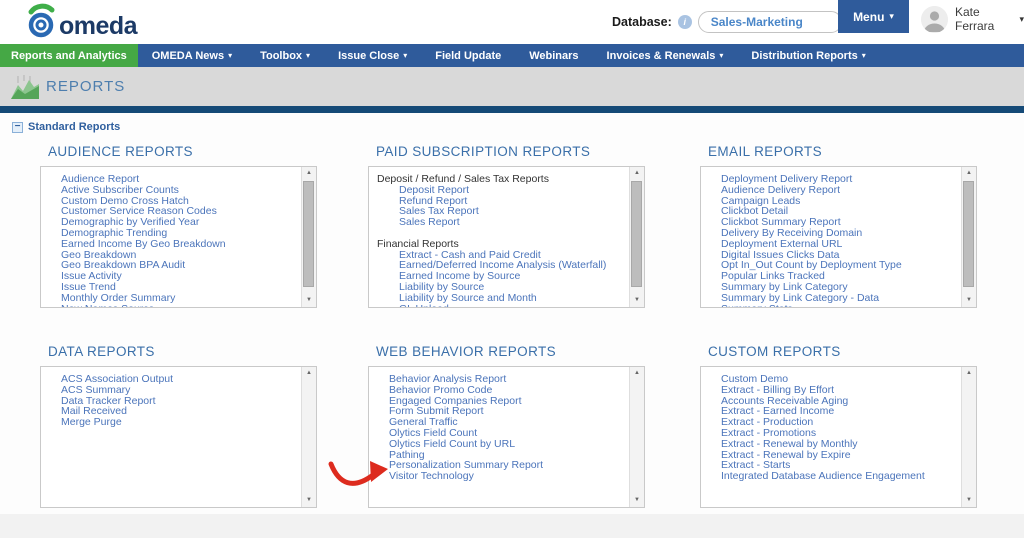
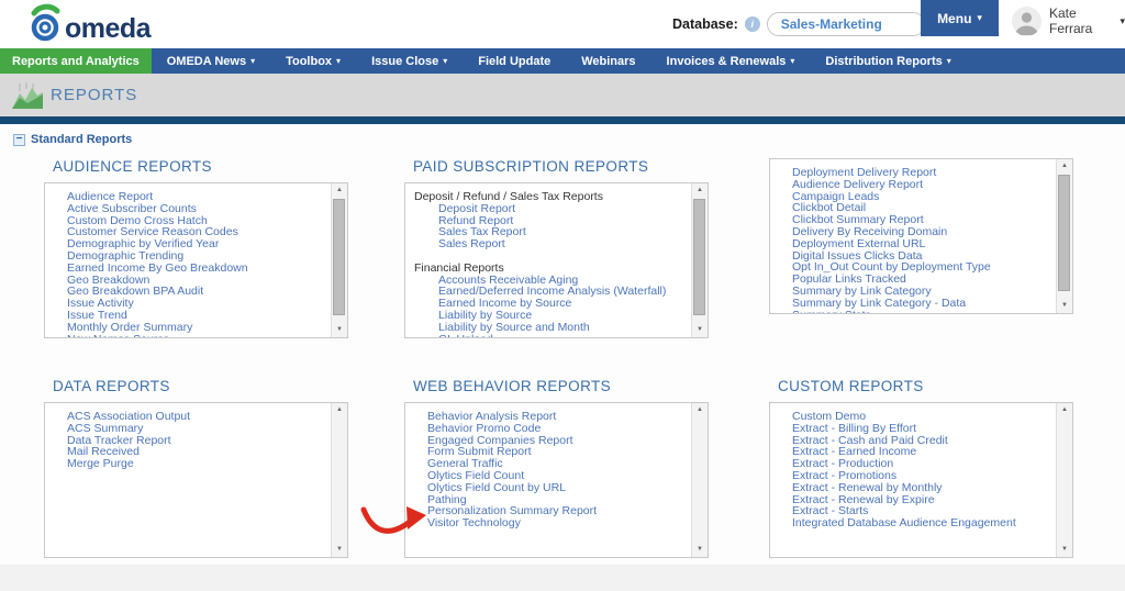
  omeda
  Database:
  i
  Sales-Marketing
  Menu
  ▾
  Kate Ferrara
  ▾
  Reports and Analytics
  OMEDA News
  ▾
  Toolbox
  ▾
  Issue Close
  ▾
  Field Update
  Webinars
  Invoices & Renewals
  ▾
  Distribution Reports
  ▾
  REPORTS
  −
  Standard Reports
  AUDIENCE REPORTS
  Audience Report
  Active Subscriber Counts
  Custom Demo Cross Hatch
  Customer Service Reason Codes
  Demographic by Verified Year
  Demographic Trending
  Earned Income By Geo Breakdown
  Geo Breakdown
  Geo Breakdown BPA Audit
  Issue Activity
  Issue Trend
  Monthly Order Summary
  PAID SUBSCRIPTION REPORTS
  Deposit / Refund / Sales Tax Reports
  Deposit Report
  Refund Report
  Sales Tax Report
  Sales Report
  Financial Reports
- Extract - Cash and Paid Credit
+ Accounts Receivable Aging
  Earned/Deferred Income Analysis (Waterfall)
  Earned Income by Source
  Liability by Source
  Liability by Source and Month
- EMAIL REPORTS
  Deployment Delivery Report
  Audience Delivery Report
  Campaign Leads
  Clickbot Detail
  Clickbot Summary Report
  Delivery By Receiving Domain
  Deployment External URL
  Digital Issues Clicks Data
  Opt In_Out Count by Deployment Type
  Popular Links Tracked
  Summary by Link Category
  Summary by Link Category - Data
  DATA REPORTS
  ACS Association Output
  ACS Summary
  Data Tracker Report
  Mail Received
  Merge Purge
  WEB BEHAVIOR REPORTS
  Behavior Analysis Report
  Behavior Promo Code
  Engaged Companies Report
  Form Submit Report
  General Traffic
  Olytics Field Count
  Olytics Field Count by URL
  Pathing
  Personalization Summary Report
  Visitor Technology
  CUSTOM REPORTS
  Custom Demo
  Extract - Billing By Effort
- Accounts Receivable Aging
+ Extract - Cash and Paid Credit
  Extract - Earned Income
  Extract - Production
  Extract - Promotions
  Extract - Renewal by Monthly
  Extract - Renewal by Expire
  Extract - Starts
  Integrated Database Audience Engagement
